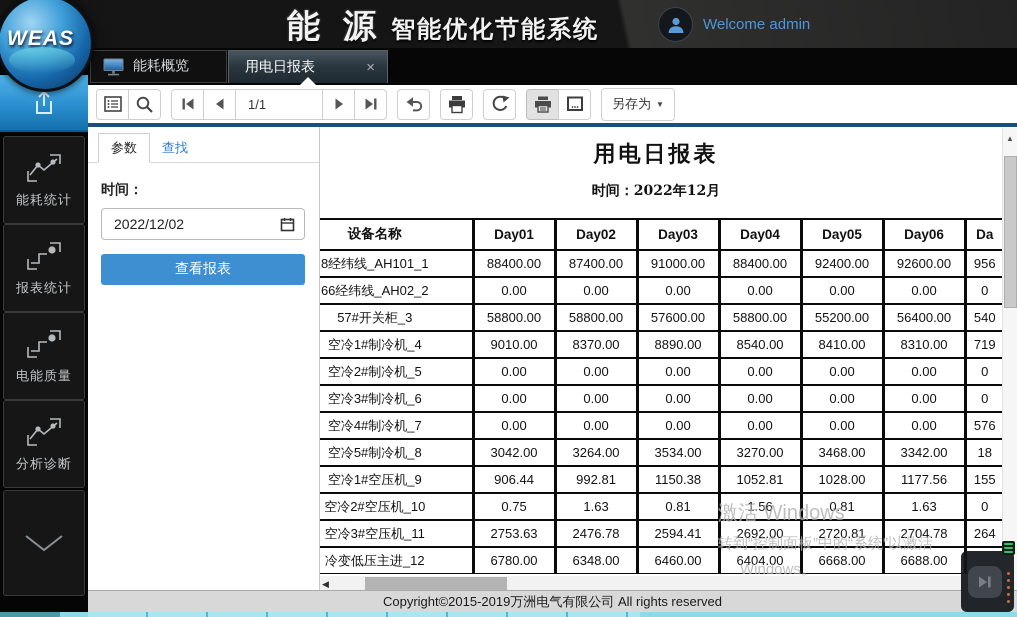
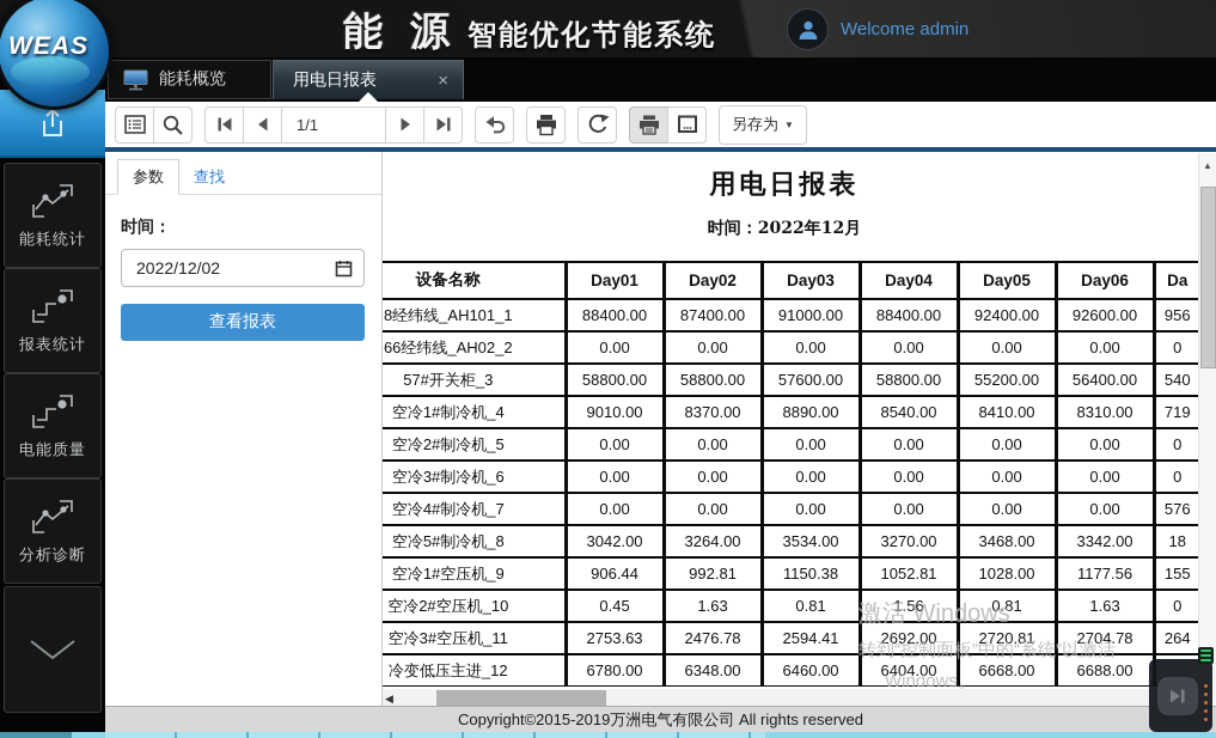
  能 源 智能优化节能系统
  Welcome admin
  WEAS
  能耗概览
  用电日报表
  ×
  能耗统计
  报表统计
  电能质量
  分析诊断
  1/1
  另存为
  ▼
  参数
  查找
  时间：
  2022/12/02
  查看报表
  用电日报表
  时间：2022年12月
  设备名称	Day01	Day02	Day03	Day04	Day05	Day06	Da
  8经纬线_AH101_1	88400.00	87400.00	91000.00	88400.00	92400.00	92600.00	956
  66经纬线_AH02_2	0.00	0.00	0.00	0.00	0.00	0.00	0
  57#开关柜_3	58800.00	58800.00	57600.00	58800.00	55200.00	56400.00	540
  空冷1#制冷机_4	9010.00	8370.00	8890.00	8540.00	8410.00	8310.00	719
  空冷2#制冷机_5	0.00	0.00	0.00	0.00	0.00	0.00	0
  空冷3#制冷机_6	0.00	0.00	0.00	0.00	0.00	0.00	0
  空冷4#制冷机_7	0.00	0.00	0.00	0.00	0.00	0.00	576
  空冷5#制冷机_8	3042.00	3264.00	3534.00	3270.00	3468.00	3342.00	18
  空冷1#空压机_9	906.44	992.81	1150.38	1052.81	1028.00	1177.56	155
- 空冷2#空压机_10	0.75	1.63	0.81	1.56	0.81	1.63	0
+ 空冷2#空压机_10	0.45	1.63	0.81	1.56	0.81	1.63	0
  空冷3#空压机_11	2753.63	2476.78	2594.41	2692.00	2720.81	2704.78	264
  冷变低压主进_12	6780.00	6348.00	6460.00	6404.00	6668.00	6688.00
  ◀
  ▲
  激活 Windows
  转到“控制面板”中的“系统”以激活
  Windows。
  Copyright©2015-2019万洲电气有限公司 All rights reserved
